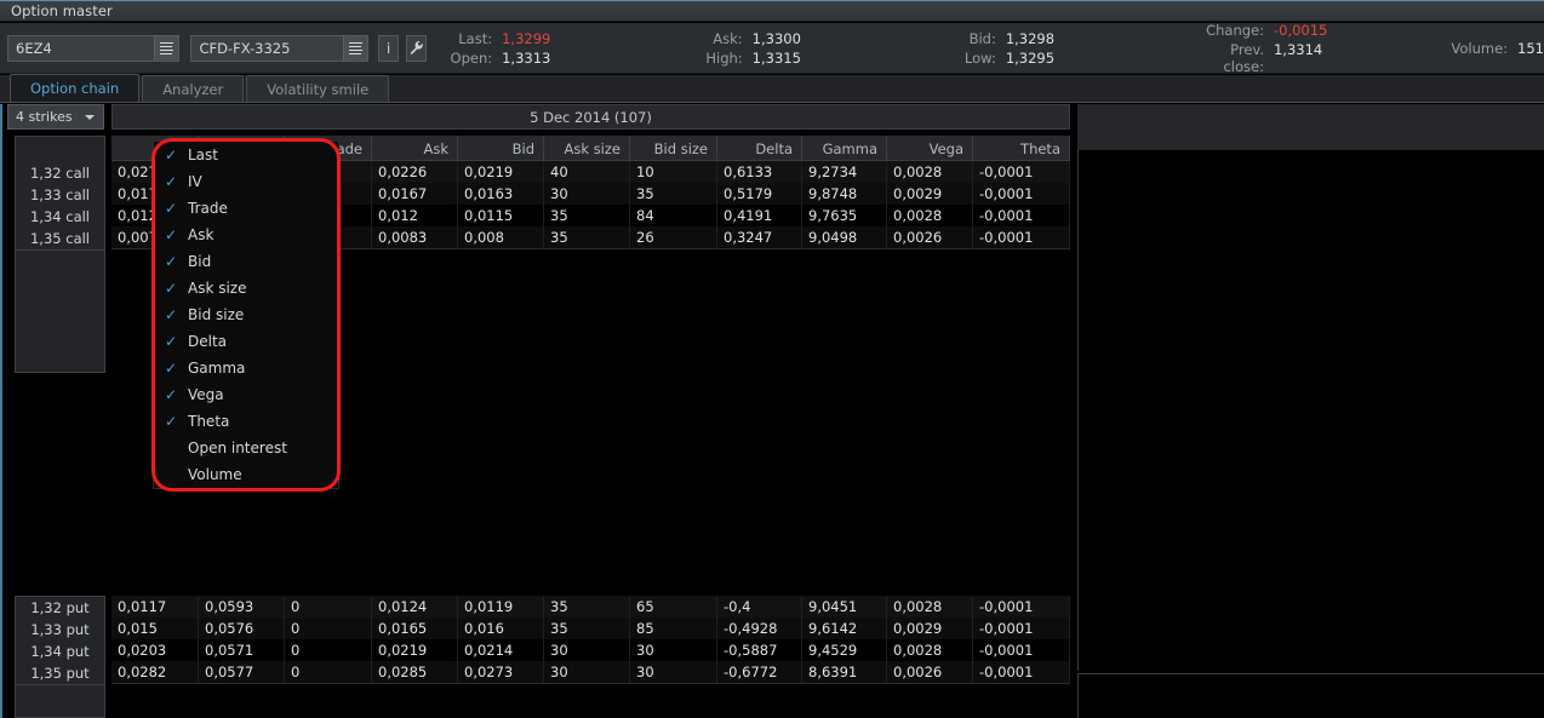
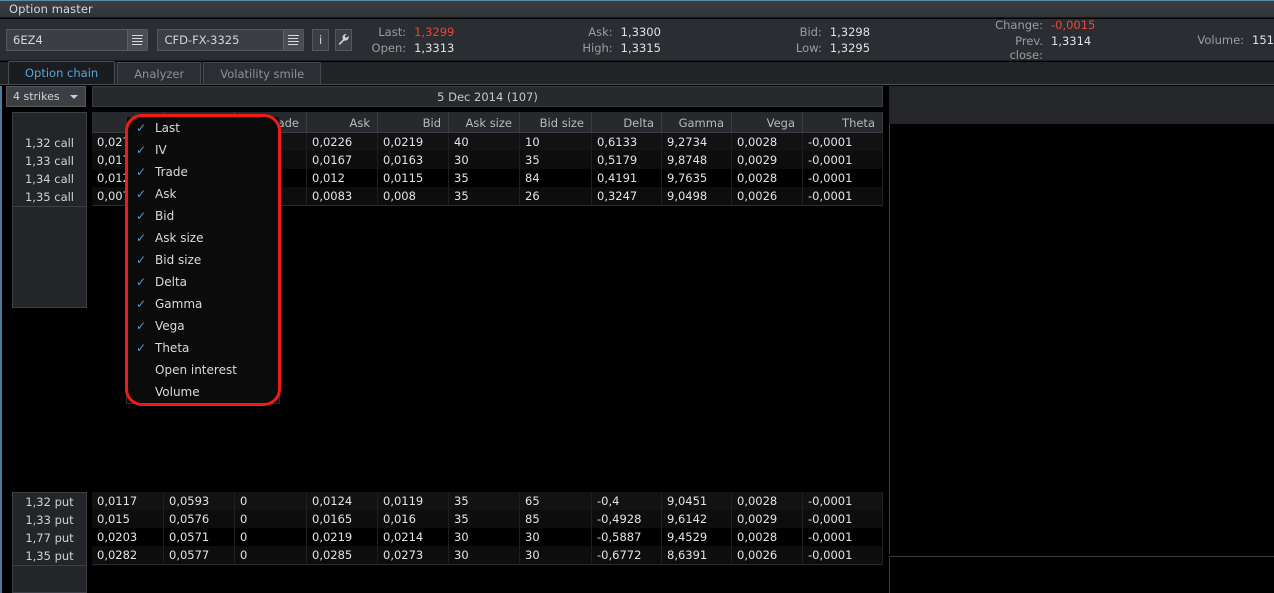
  Option master
  6EZ4
  CFD-FX-3325
  i
  Last:
  1,3299
  Open:
  1,3313
  Ask:
  1,3300
  High:
  1,3315
  Bid:
  1,3298
  Low:
  1,3295
  Change:
  -0,0015
  Prev. close:
  1,3314
  Volume:
  151
  Option chain
  Analyzer
  Volatility smile
  4 strikes
  5 Dec 2014 (107)
  1,32 call
  1,33 call
  1,34 call
  1,35 call
  Ask
  Bid
  Ask size
  Bid size
  Delta
  Gamma
  Vega
  Theta
  0,02
  0,0226
  0,0219
  40
  10
  0,6133
  9,2734
  0,0028
  -0,0001
  0,0167
  0,0163
  30
  35
  0,5179
  9,8748
  0,0029
  -0,0001
  0,012
  0,0115
  35
  84
  0,4191
  9,7635
  0,0028
  -0,0001
  0,0083
  0,008
  35
  26
  0,3247
  9,0498
  0,0026
  -0,0001
  1,32 put
  1,33 put
- 1,34 put
+ 1,77 put
  1,35 put
  0,0117
  0,0593
  0
  0,0124
  0,0119
  35
  65
  -0,4
  9,0451
  0,0028
  -0,0001
  0,015
  0,0576
  0
  0,0165
  0,016
  35
  85
  -0,4928
  9,6142
  0,0029
  -0,0001
  0,0203
  0,0571
  0
  0,0219
  0,0214
  30
  30
  -0,5887
  9,4529
  0,0028
  -0,0001
  0,0282
  0,0577
  0
  0,0285
  0,0273
  30
  30
  -0,6772
  8,6391
  0,0026
  -0,0001
  ✓
  Last
  ✓
  IV
  ✓
  Trade
  ✓
  Ask
  ✓
  Bid
  ✓
  Ask size
  ✓
  Bid size
  ✓
  Delta
  ✓
  Gamma
  ✓
  Vega
  ✓
  Theta
  Open interest
  Volume
